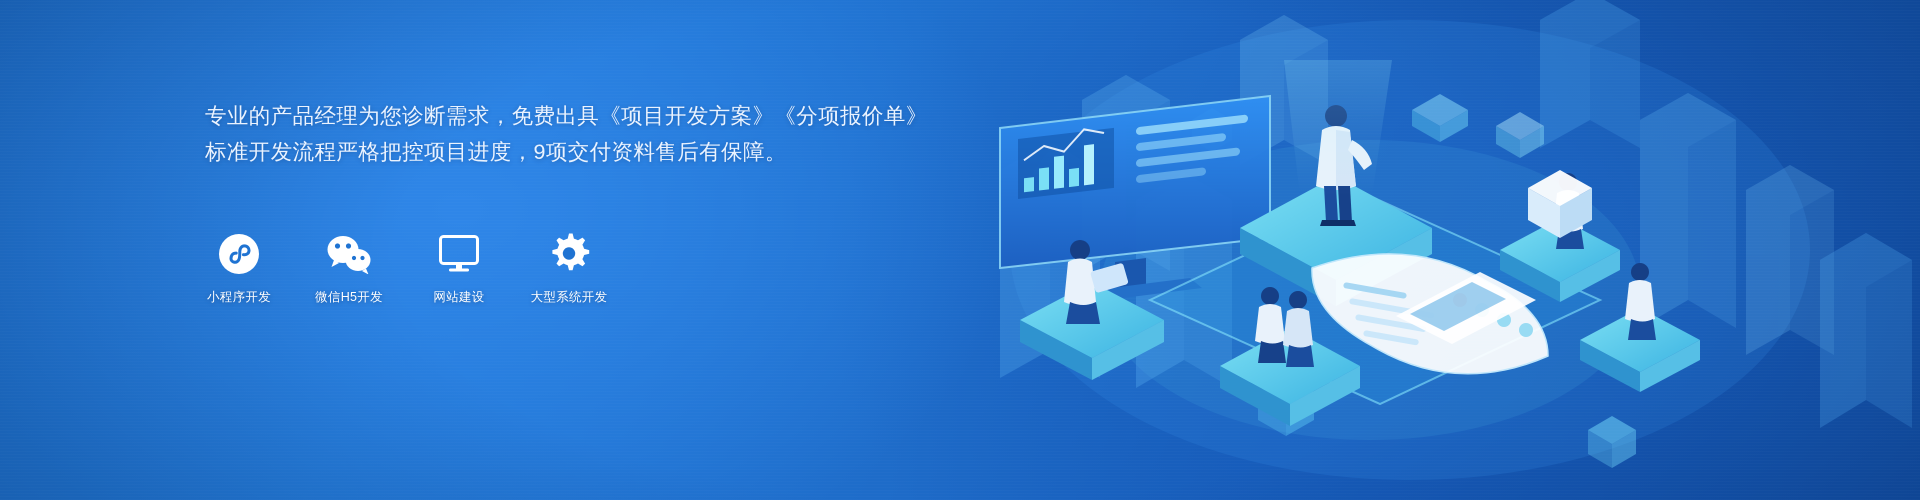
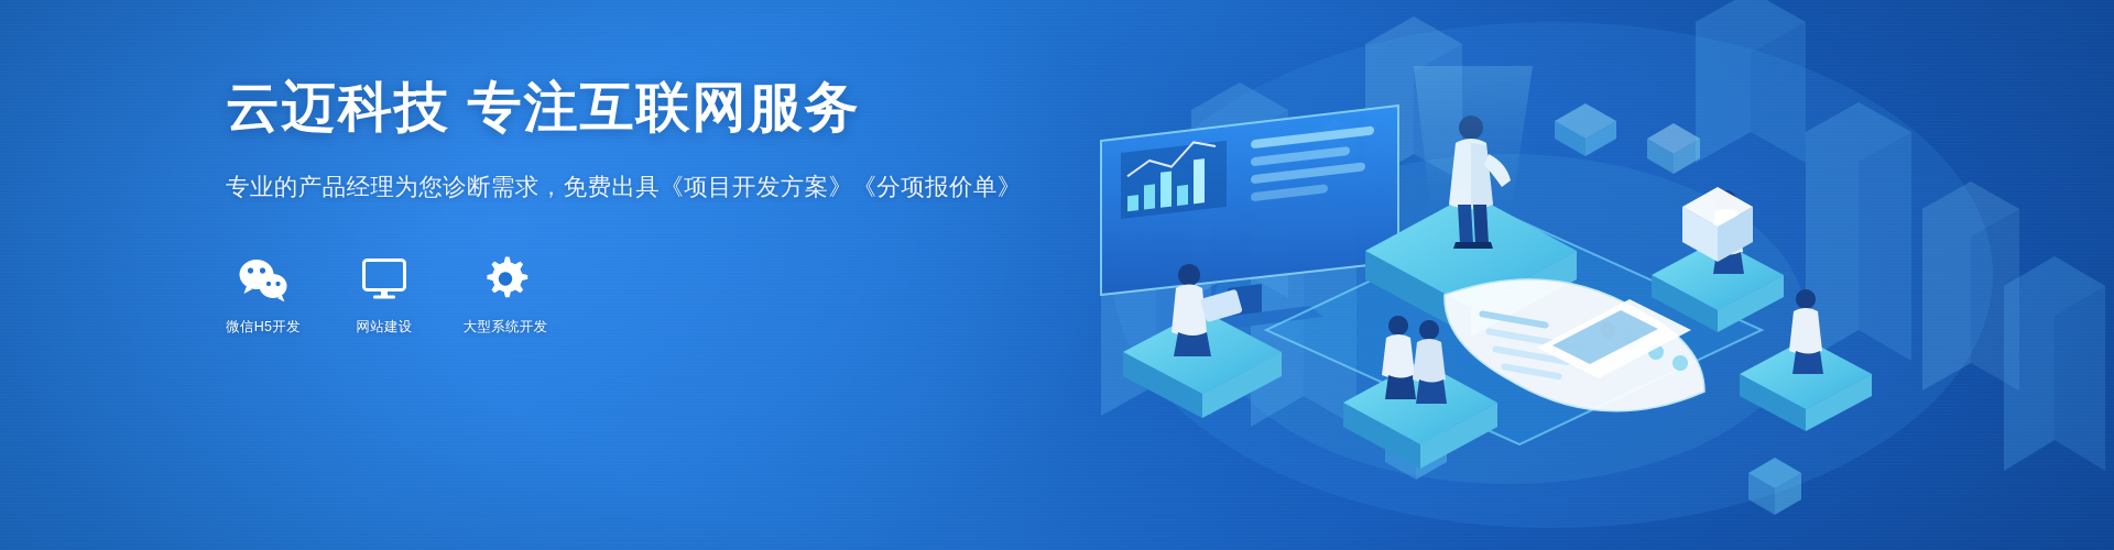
+ 云迈科技 专注互联网服务
  专业的产品经理为您诊断需求，免费出具《项目开发方案》《分项报价单》
- 标准开发流程严格把控项目进度，9项交付资料售后有保障。
- 小程序开发
  微信H5开发
  网站建设
  大型系统开发
